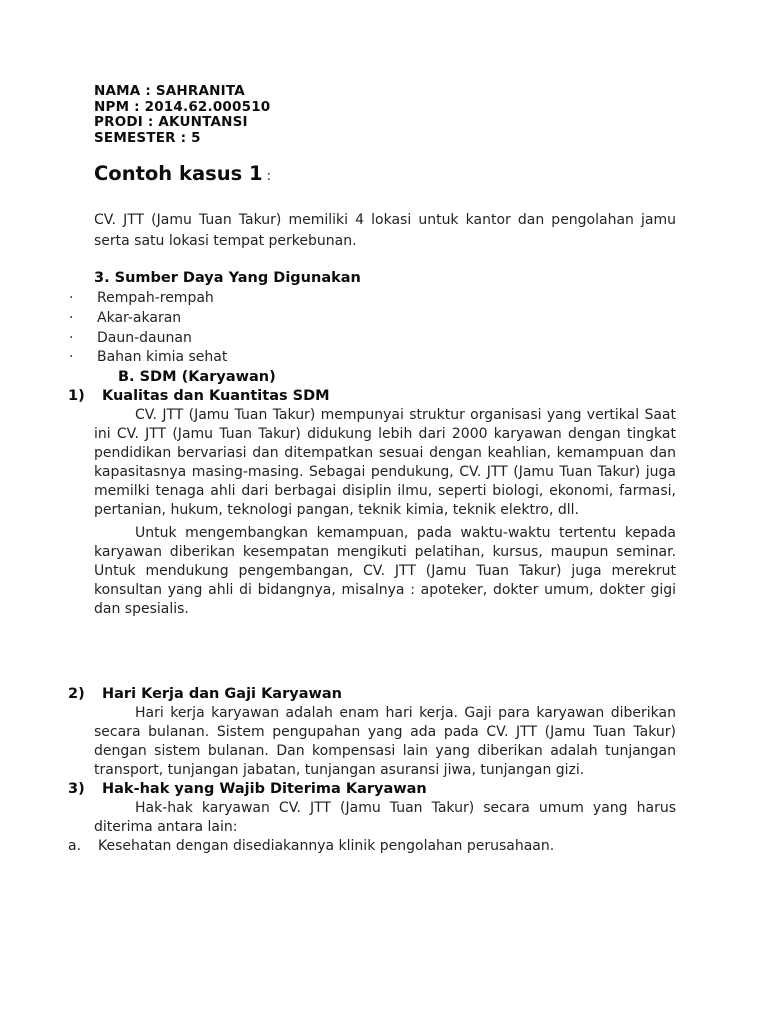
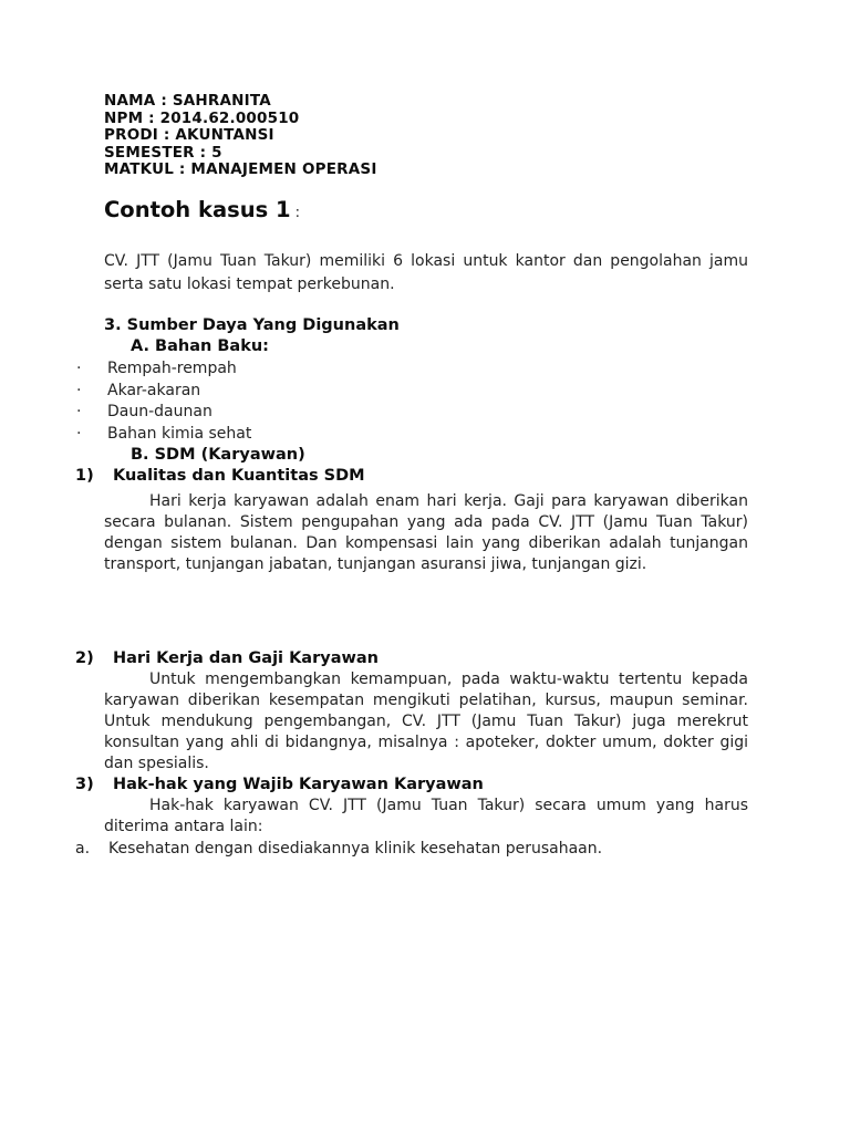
  NAMA : SAHRANITA
  NPM : 2014.62.000510
  PRODI : AKUNTANSI
  SEMESTER : 5
+ MATKUL : MANAJEMEN OPERASI
  Contoh kasus 1 :
- CV. JTT (Jamu Tuan Takur) memiliki 4 lokasi untuk kantor dan pengolahan jamu serta satu lokasi tempat perkebunan.
+ CV. JTT (Jamu Tuan Takur) memiliki 6 lokasi untuk kantor dan pengolahan jamu serta satu lokasi tempat perkebunan.
  3. Sumber Daya Yang Digunakan
+ A. Bahan Baku:
  ·
  Rempah-rempah
  ·
  Akar-akaran
  ·
  Daun-daunan
  ·
  Bahan kimia sehat
  B. SDM (Karyawan)
  1)
  Kualitas dan Kuantitas SDM
- CV. JTT (Jamu Tuan Takur) mempunyai struktur organisasi yang vertikal Saat ini CV. JTT (Jamu Tuan Takur) didukung lebih dari 2000 karyawan dengan tingkat pendidikan bervariasi dan ditempatkan sesuai dengan keahlian, kemampuan dan kapasitasnya masing-masing. Sebagai pendukung, CV. JTT (Jamu Tuan Takur) juga memilki tenaga ahli dari berbagai disiplin ilmu, seperti biologi, ekonomi, farmasi, pertanian, hukum, teknologi pangan, teknik kimia, teknik elektro, dll.
- Untuk mengembangkan kemampuan, pada waktu-waktu tertentu kepada karyawan diberikan kesempatan mengikuti pelatihan, kursus, maupun seminar. Untuk mendukung pengembangan, CV. JTT (Jamu Tuan Takur) juga merekrut konsultan yang ahli di bidangnya, misalnya : apoteker, dokter umum, dokter gigi dan spesialis.
+ Hari kerja karyawan adalah enam hari kerja. Gaji para karyawan diberikan secara bulanan. Sistem pengupahan yang ada pada CV. JTT (Jamu Tuan Takur) dengan sistem bulanan. Dan kompensasi lain yang diberikan adalah tunjangan transport, tunjangan jabatan, tunjangan asuransi jiwa, tunjangan gizi.
  2)
  Hari Kerja dan Gaji Karyawan
- Hari kerja karyawan adalah enam hari kerja. Gaji para karyawan diberikan secara bulanan. Sistem pengupahan yang ada pada CV. JTT (Jamu Tuan Takur) dengan sistem bulanan. Dan kompensasi lain yang diberikan adalah tunjangan transport, tunjangan jabatan, tunjangan asuransi jiwa, tunjangan gizi.
+ Untuk mengembangkan kemampuan, pada waktu-waktu tertentu kepada karyawan diberikan kesempatan mengikuti pelatihan, kursus, maupun seminar. Untuk mendukung pengembangan, CV. JTT (Jamu Tuan Takur) juga merekrut konsultan yang ahli di bidangnya, misalnya : apoteker, dokter umum, dokter gigi dan spesialis.
  3)
- Hak-hak yang Wajib Diterima Karyawan
+ Hak-hak yang Wajib Karyawan Karyawan
  Hak-hak karyawan CV. JTT (Jamu Tuan Takur) secara umum yang harus diterima antara lain:
  a.
- Kesehatan dengan disediakannya klinik pengolahan perusahaan.
+ Kesehatan dengan disediakannya klinik kesehatan perusahaan.
